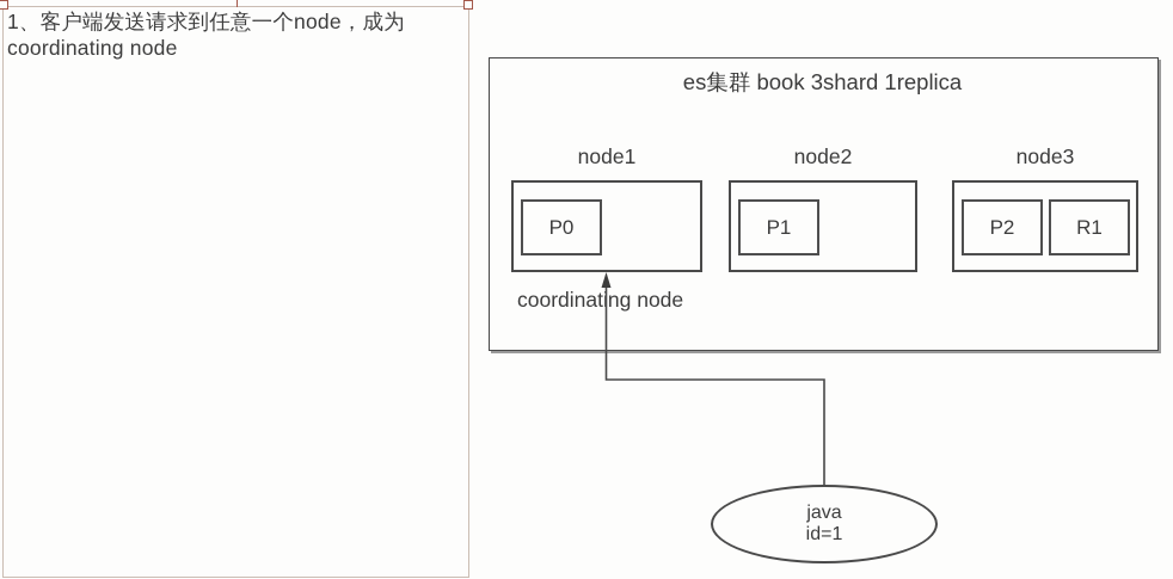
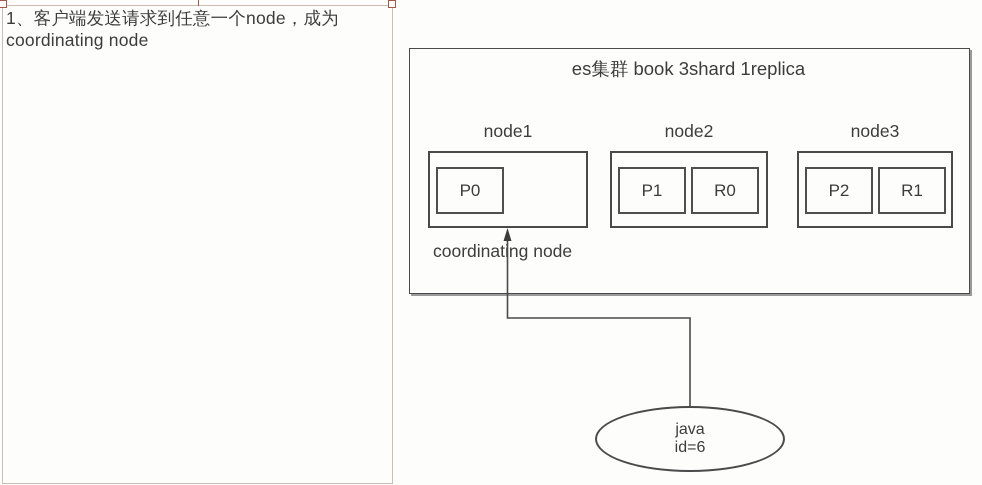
  1、客户端发送请求到任意一个node，成为
  coordinating node
  es集群 book 3shard 1replica
  node1
  P0
  node2
  P1
+ R0
  node3
  P2
  R1
  coordinatng node
  java
- id=1
+ id=6
